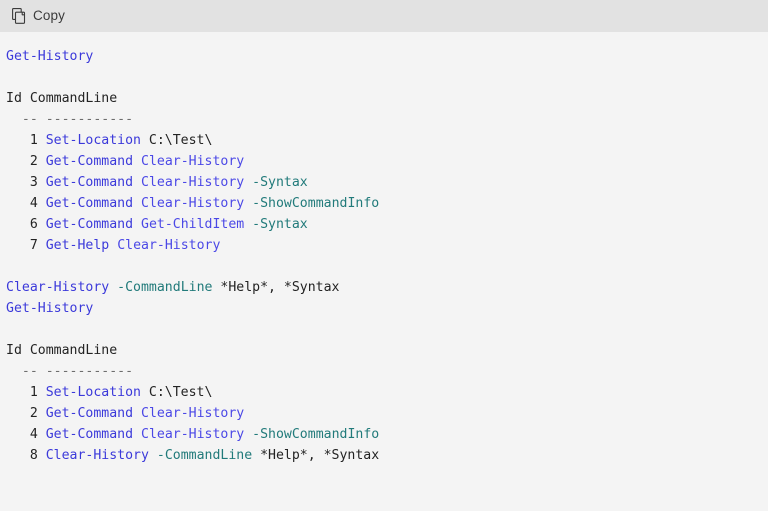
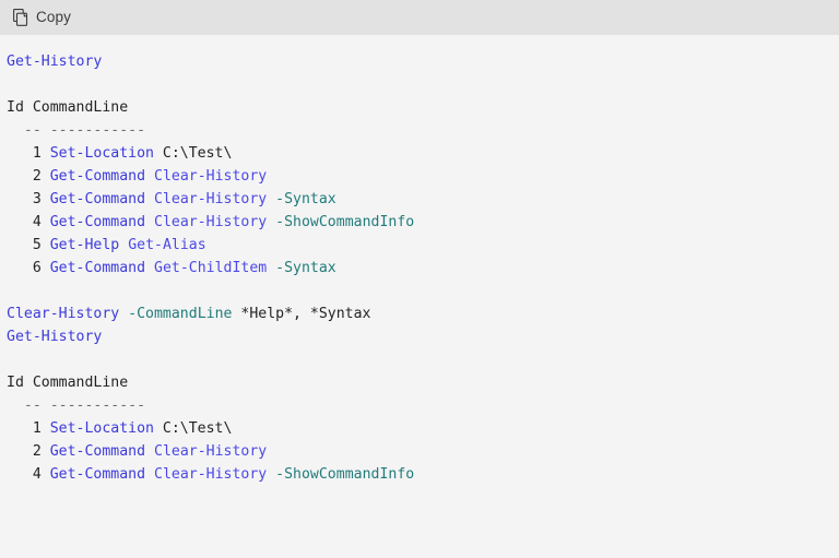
  Copy
  Get-History
  Id CommandLine
  -- -----------
  1 Set-Location C:\Test\
  2 Get-Command Clear-History
  3 Get-Command Clear-History -Syntax
  4 Get-Command Clear-History -ShowCommandInfo
+ 5 Get-Help Get-Alias
  6 Get-Command Get-ChildItem -Syntax
- 7 Get-Help Clear-History
  Clear-History -CommandLine *Help*, *Syntax
  Get-History
  Id CommandLine
  -- -----------
  1 Set-Location C:\Test\
  2 Get-Command Clear-History
  4 Get-Command Clear-History -ShowCommandInfo
- 8 Clear-History -CommandLine *Help*, *Syntax
